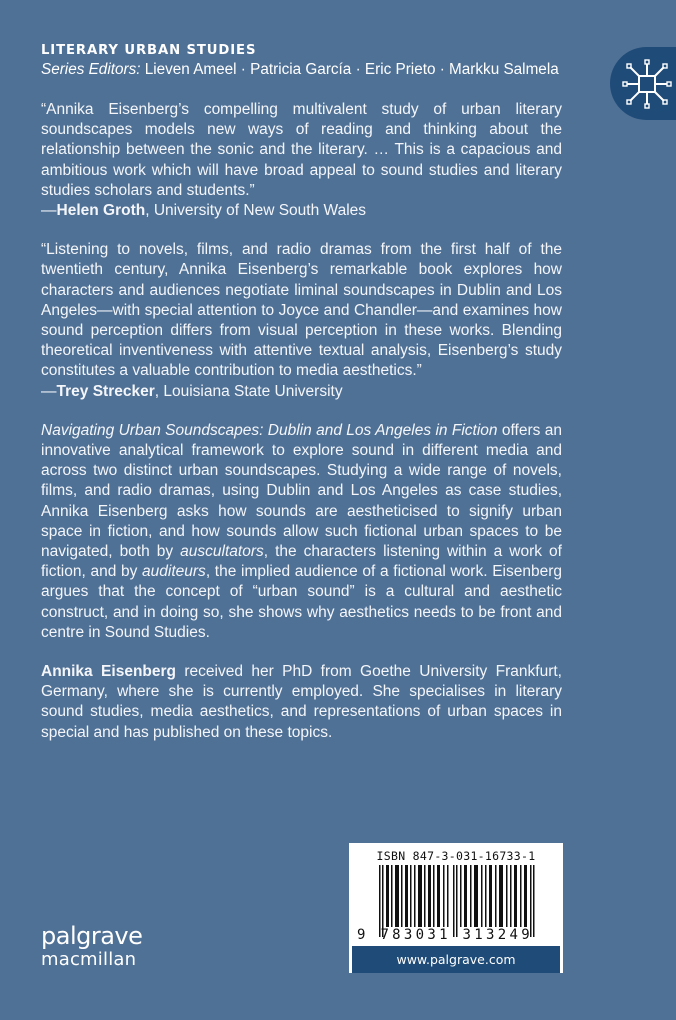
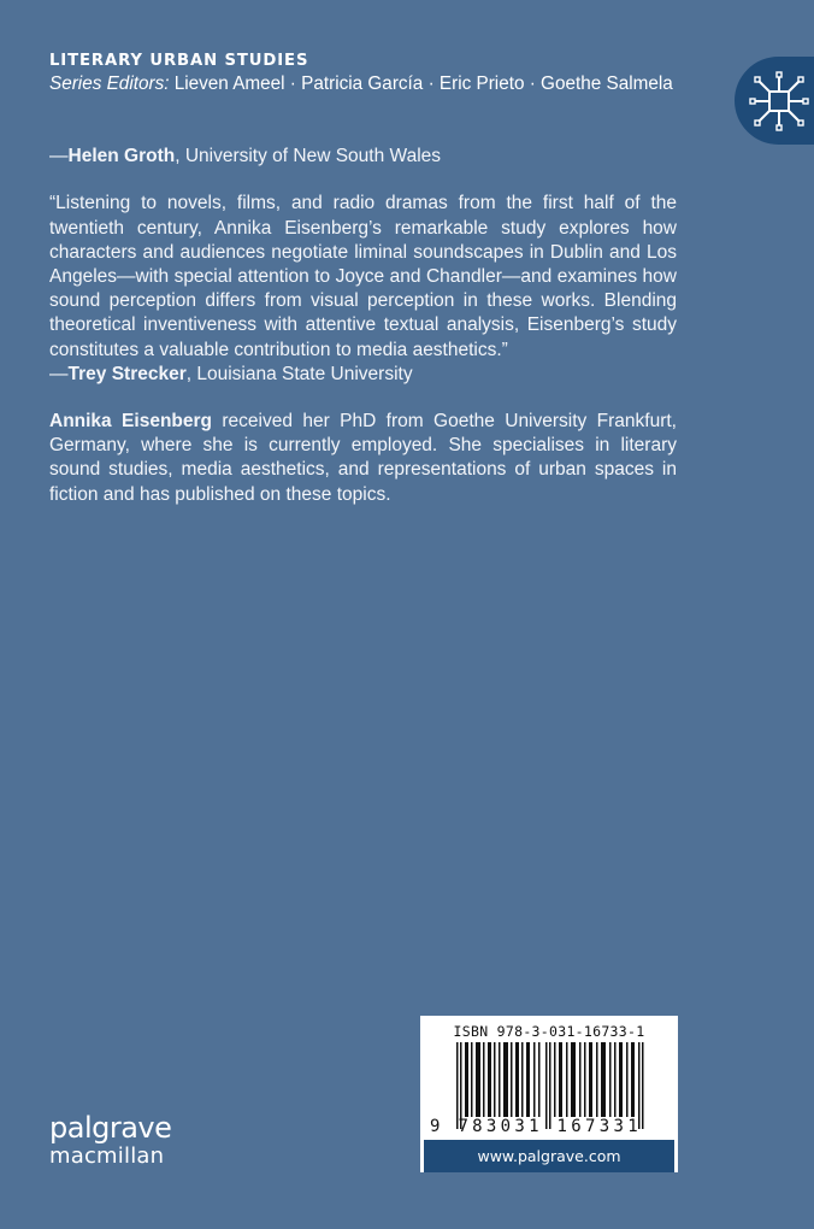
  LITERARY URBAN STUDIES
- Series Editors: Lieven Ameel · Patricia García · Eric Prieto · Markku Salmela
+ Series Editors: Lieven Ameel · Patricia García · Eric Prieto · Goethe Salmela
- “Annika Eisenberg’s compelling multivalent study of urban literary soundscapes models new ways of reading and thinking about the relationship between the sonic and the literary. … This is a capacious and ambitious work which will have broad appeal to sound studies and literary studies scholars and students.”
  —Helen Groth, University of New South Wales
- “Listening to novels, films, and radio dramas from the first half of the twentieth century, Annika Eisenberg’s remarkable book explores how characters and audiences negotiate liminal soundscapes in Dublin and Los Angeles—with special attention to Joyce and Chandler—and examines how sound perception differs from visual perception in these works. Blending theoretical inventiveness with attentive textual analysis, Eisenberg’s study constitutes a valuable contribution to media aesthetics.”
+ “Listening to novels, films, and radio dramas from the first half of the twentieth century, Annika Eisenberg’s remarkable study explores how characters and audiences negotiate liminal soundscapes in Dublin and Los Angeles—with special attention to Joyce and Chandler—and examines how sound perception differs from visual perception in these works. Blending theoretical inventiveness with attentive textual analysis, Eisenberg’s study constitutes a valuable contribution to media aesthetics.”
  —Trey Strecker, Louisiana State University
- Navigating Urban Soundscapes: Dublin and Los Angeles in Fiction offers an innovative analytical framework to explore sound in different media and across two distinct urban soundscapes. Studying a wide range of novels, films, and radio dramas, using Dublin and Los Angeles as case studies, Annika Eisenberg asks how sounds are aestheticised to signify urban space in fiction, and how sounds allow such fictional urban spaces to be navigated, both by auscultators, the characters listening within a work of fiction, and by auditeurs, the implied audience of a fictional work. Eisenberg argues that the concept of “urban sound” is a cultural and aesthetic construct, and in doing so, she shows why aesthetics needs to be front and centre in Sound Studies.
- Annika Eisenberg received her PhD from Goethe University Frankfurt, Germany, where she is currently employed. She specialises in literary sound studies, media aesthetics, and representations of urban spaces in special and has published on these topics.
+ Annika Eisenberg received her PhD from Goethe University Frankfurt, Germany, where she is currently employed. She specialises in literary sound studies, media aesthetics, and representations of urban spaces in fiction and has published on these topics.
- ISBN 847-3-031-16733-1
+ ISBN 978-3-031-16733-1
- 9 783031 313249
+ 9 783031 167331
  www.palgrave.com
  palgrave
  macmillan
